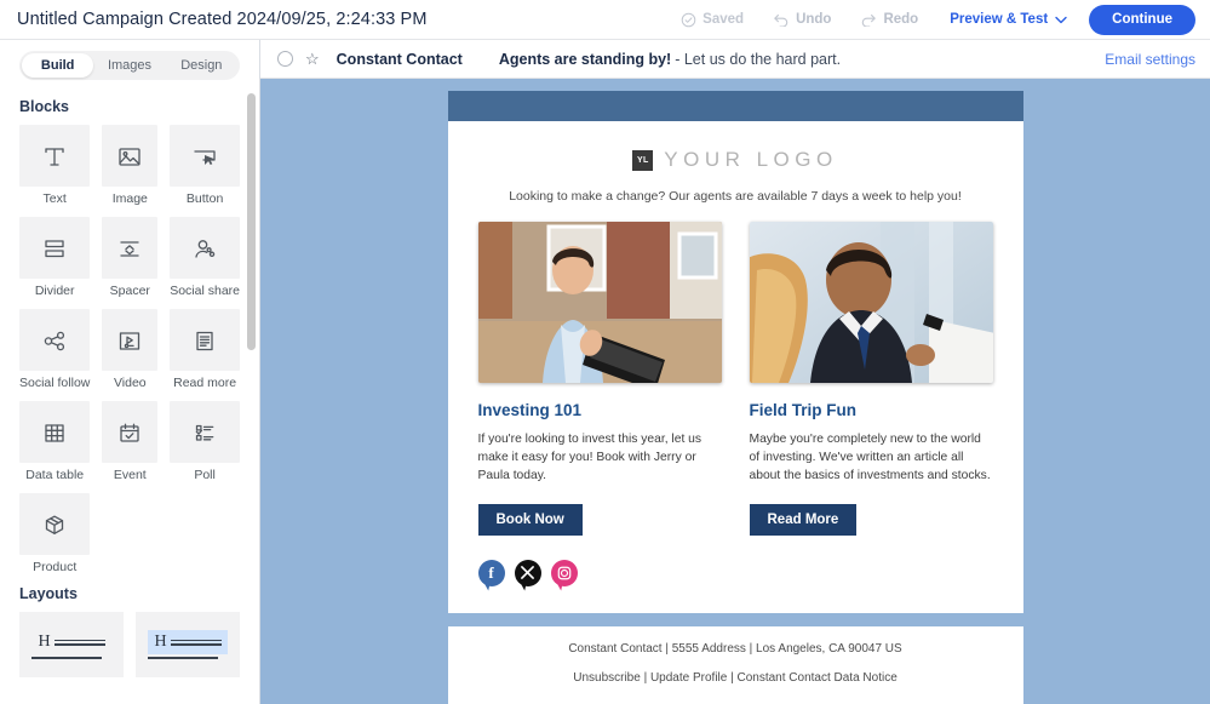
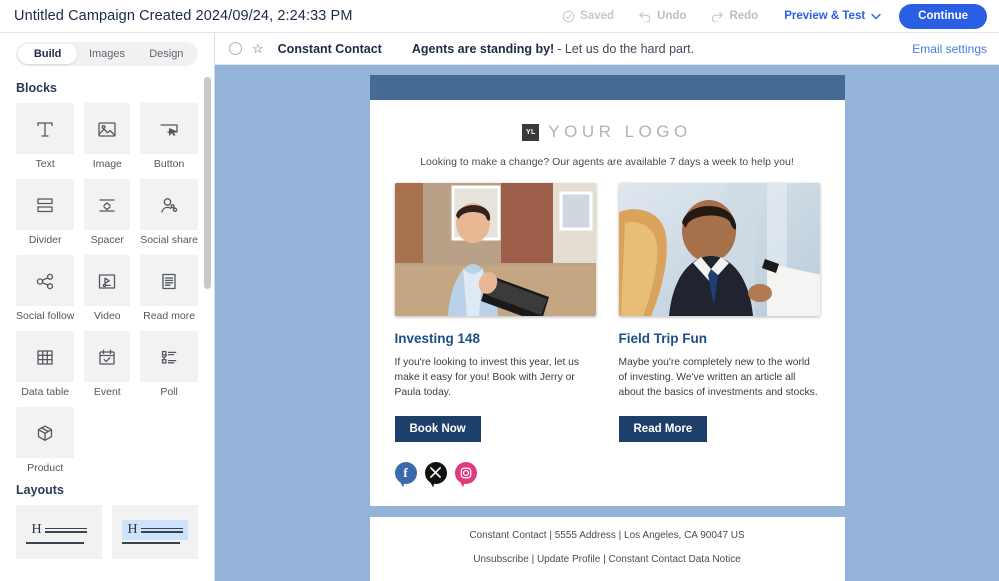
- Untitled Campaign Created 2024/09/25, 2:24:33 PM
+ Untitled Campaign Created 2024/09/24, 2:24:33 PM
  Saved
  Undo
  Redo
  Preview & Test
  Continue
  Build
  Images
  Design
  Blocks
  Text
  Image
  Button
  Divider
  Spacer
  Social share
  Social follow
  Video
  Read more
  Data table
  Event
  Poll
  Product
  Layouts
  H
  H
  ☆
  Constant Contact
  Agents are standing by!
  - Let us do the hard part.
  Email settings
  YOUR LOGO
  Looking to make a change? Our agents are available 7 days a week to help you!
- Investing 101
+ Investing 148
  If you're looking to invest this year, let us make it easy for you! Book with Jerry or Paula today.
  Book Now
  Field Trip Fun
  Maybe you're completely new to the world of investing. We've written an article all about the basics of investments and stocks.
  Read More
  f
  Constant Contact | 5555 Address | Los Angeles, CA 90047 US
  Unsubscribe | Update Profile | Constant Contact Data Notice
